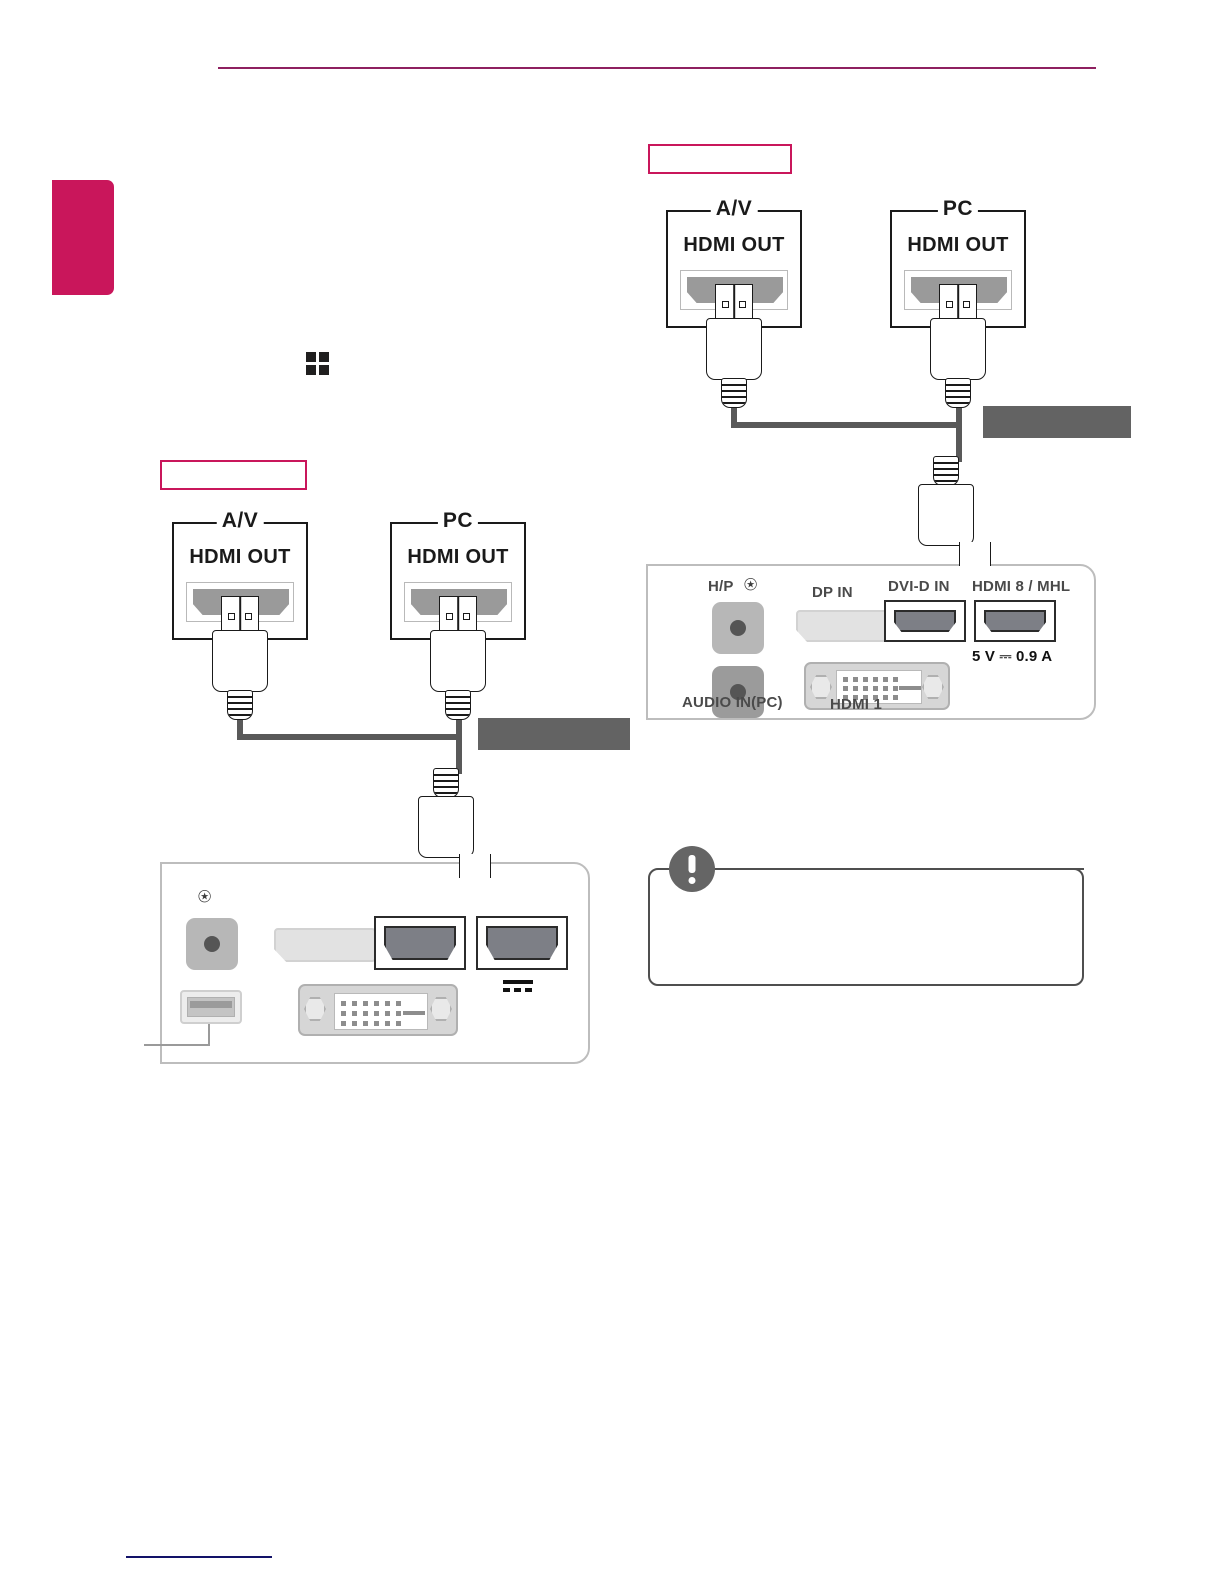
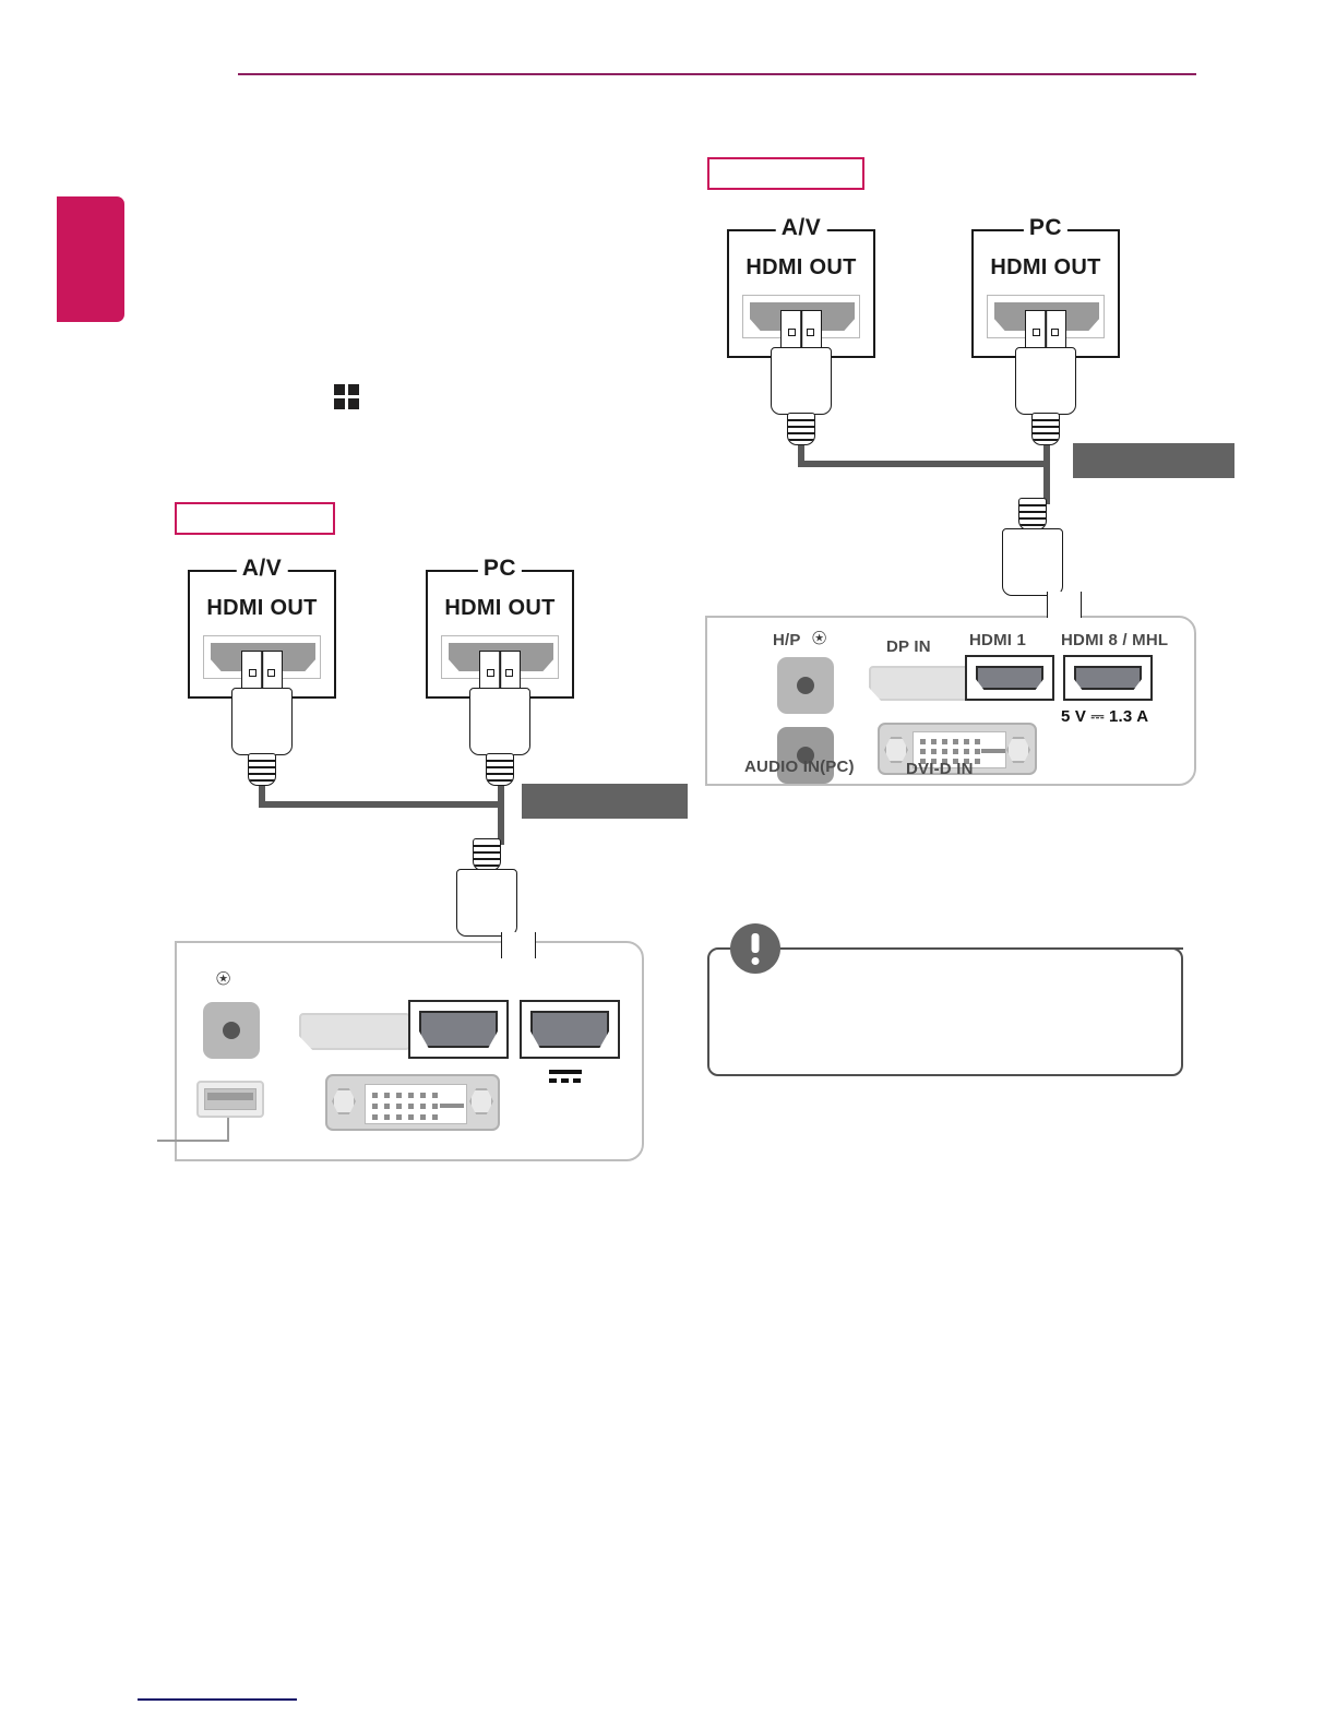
  A/V
  HDMI OUT
  PC
  HDMI OUT
  ⍟
  H/P
  DP IN
- DVI-D IN
+ HDMI 1
  HDMI 8 / MHL
- 5 V ⎓ 0.9 A
+ 5 V ⎓ 1.3 A
  AUDIO IN(PC)
- HDMI 1
+ DVI-D IN
  A/V
  HDMI OUT
  PC
  HDMI OUT
  ⍟
